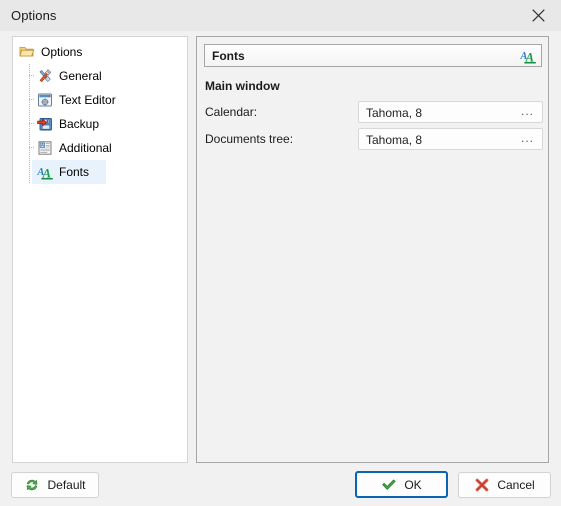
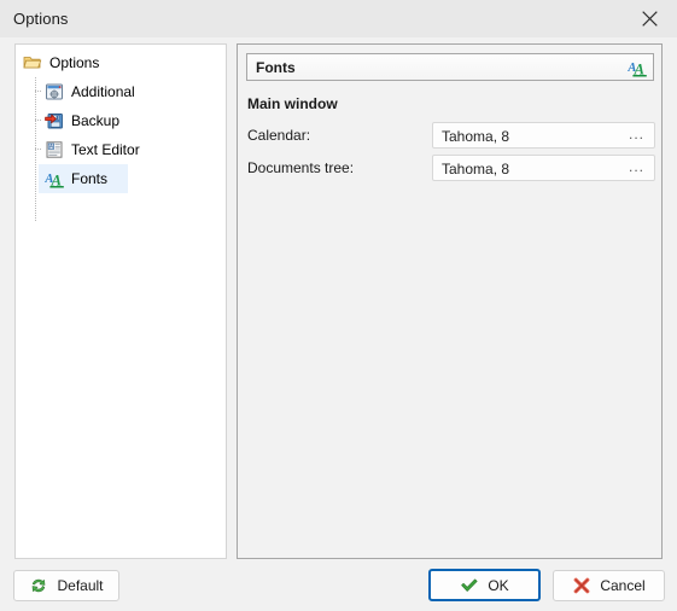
  Options
  Options
- General
- Text Editor
+ Additional
  Backup
- Additional
+ Text Editor
  A
  A
  Fonts
  Fonts
  A
  A
  Main window
  Calendar:
  Tahoma, 8
  ...
  Documents tree:
  Tahoma, 8
  ...
  Default
  OK
  Cancel
